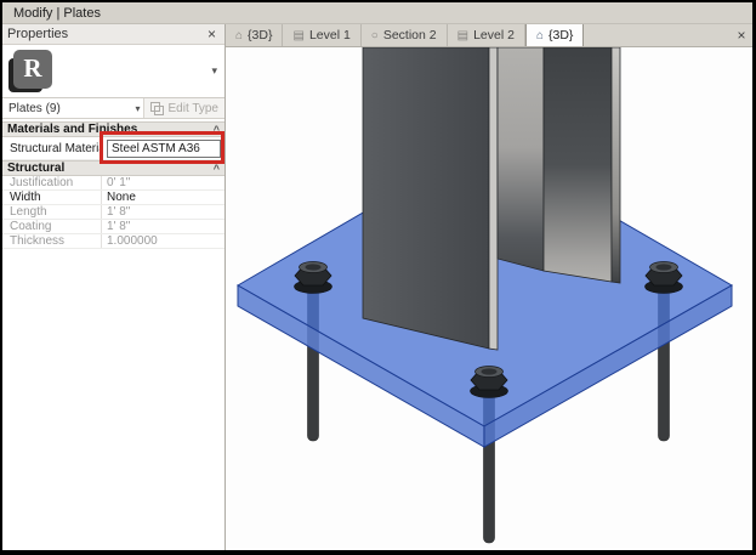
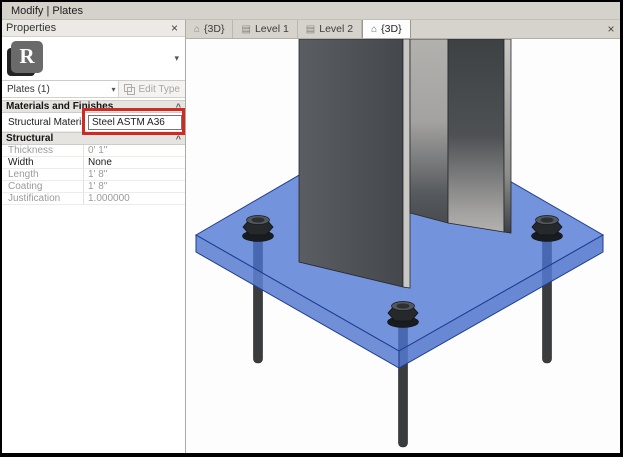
  Modify | Plates
  Properties
  ×
  R
  ▾
- Plates (9)
+ Plates (1)
  ▾
  Edit Type
  Materials and Finishes
  ^
  Structural Materi
  Steel ASTM A36
  Structural
  ^
- Justification
+ Thickness
  0' 1"
  Width
  None
  Length
  1' 8"
  Coating
  1' 8"
- Thickness
+ Justification
  1.000000
  ⌂
  {3D}
  ▤
  Level 1
- ○
- Section 2
  ▤
  Level 2
  ⌂
  {3D}
  ×
